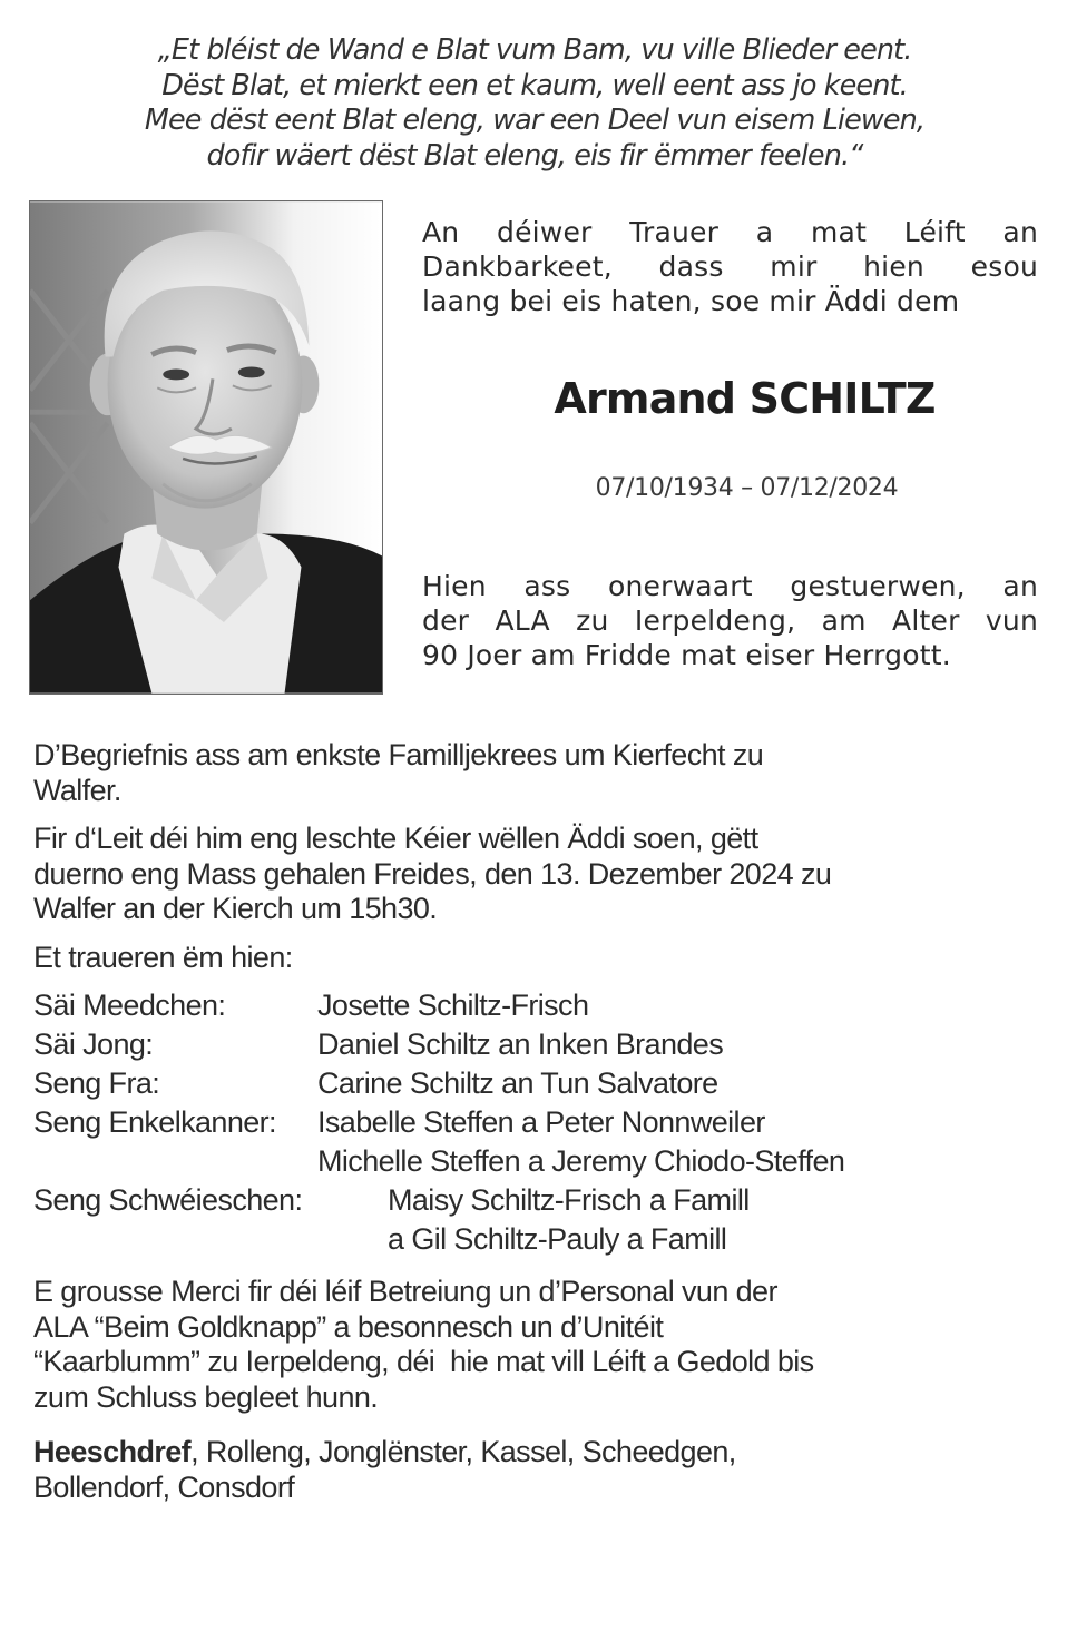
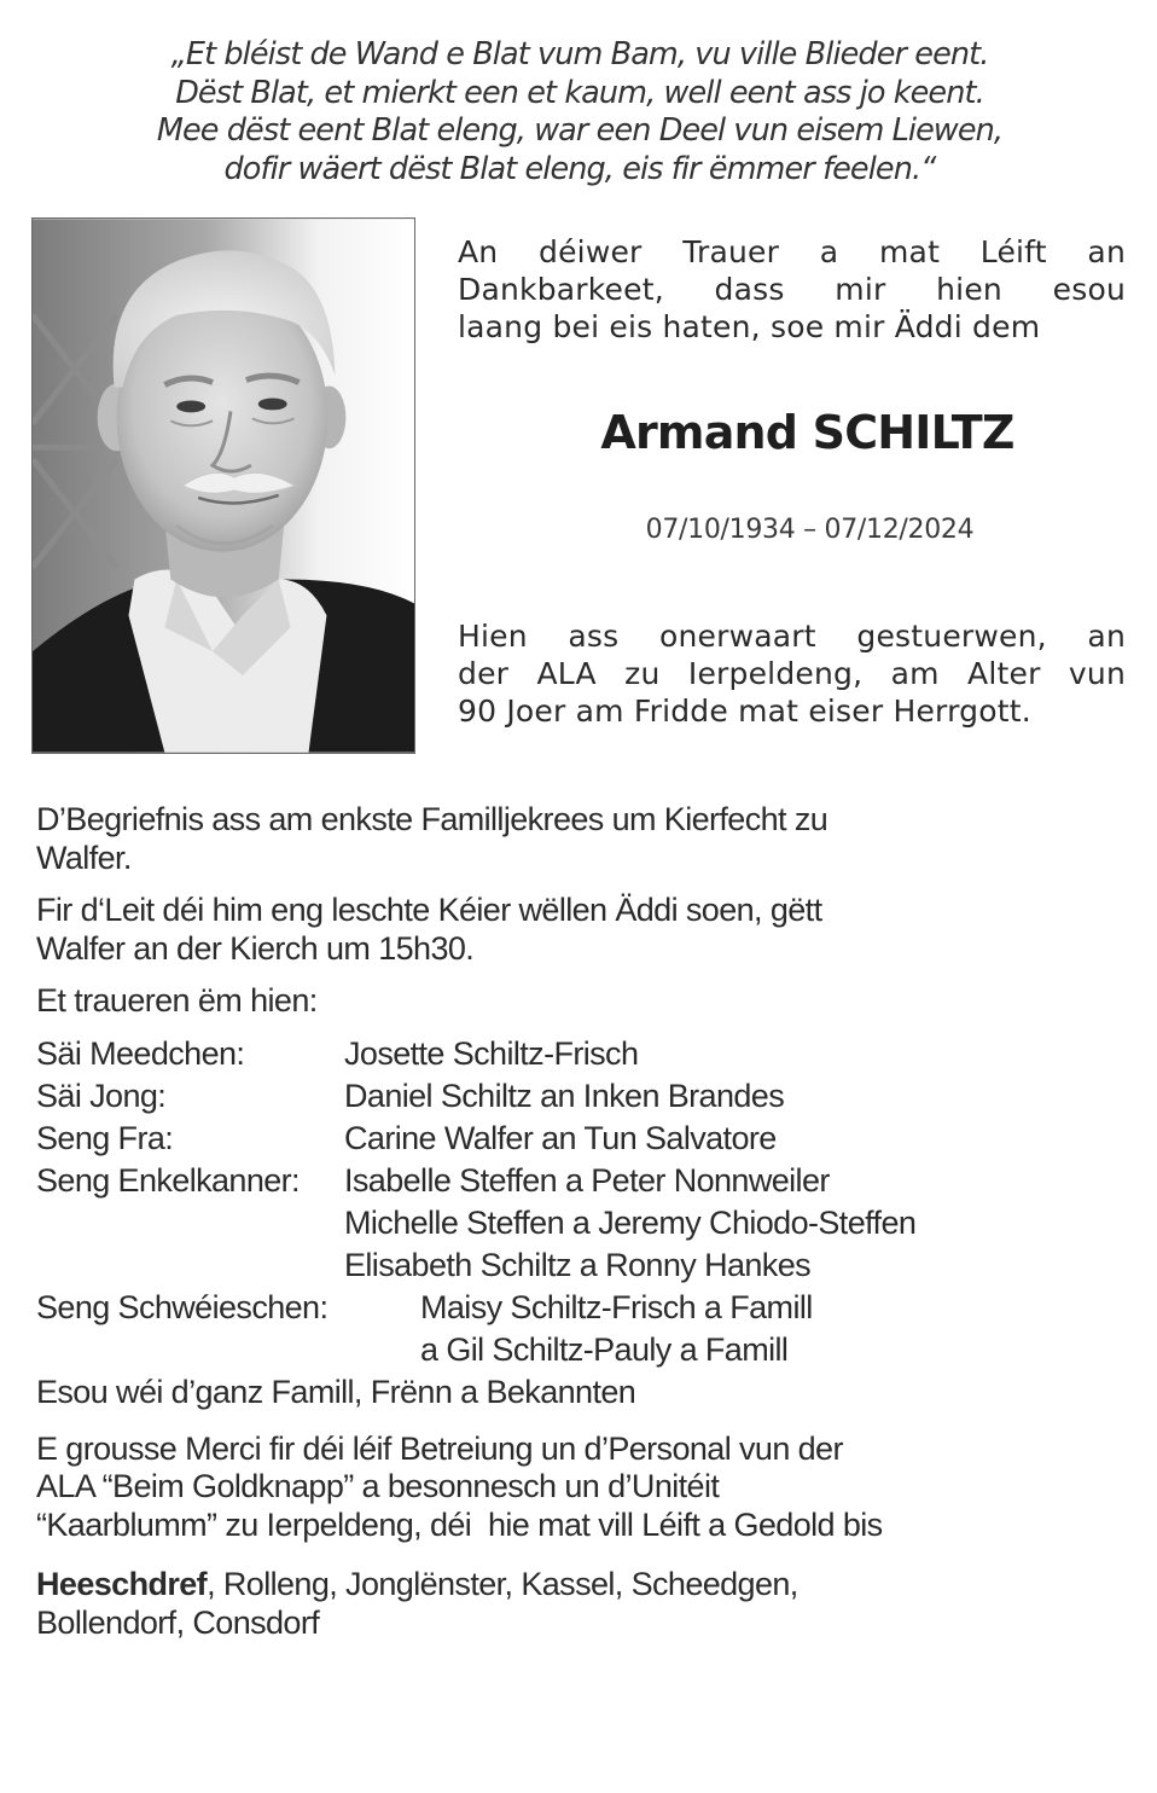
  „Et bléist de Wand e Blat vum Bam, vu ville Blieder eent.
  Dëst Blat, et mierkt een et kaum, well eent ass jo keent.
  Mee dëst eent Blat eleng, war een Deel vun eisem Liewen,
  dofir wäert dëst Blat eleng, eis fir ëmmer feelen.“
  An déiwer Trauer a mat Léift an
  Dankbarkeet, dass mir hien esou
  laang bei eis haten, soe mir Äddi dem
  Armand SCHILTZ
  07/10/1934 – 07/12/2024
  Hien ass onerwaart gestuerwen, an
  der ALA zu Ierpeldeng, am Alter vun
  90 Joer am Fridde mat eiser Herrgott.
  D’Begriefnis ass am enkste Familljekrees um Kierfecht zu
  Walfer.
  Fir d‘Leit déi him eng leschte Kéier wëllen Äddi soen, gëtt
- duerno eng Mass gehalen Freides, den 13. Dezember 2024 zu
  Walfer an der Kierch um 15h30.
  Et traueren ëm hien:
  Säi Meedchen:
  Josette Schiltz-Frisch
  Säi Jong:
  Daniel Schiltz an Inken Brandes
  Seng Fra:
- Carine Schiltz an Tun Salvatore
+ Carine Walfer an Tun Salvatore
  Seng Enkelkanner:
  Isabelle Steffen a Peter Nonnweiler
  Michelle Steffen a Jeremy Chiodo-Steffen
+ Elisabeth Schiltz a Ronny Hankes
  Seng Schwéieschen:
  Maisy Schiltz-Frisch a Famill
  a Gil Schiltz-Pauly a Famill
+ Esou wéi d’ganz Famill, Frënn a Bekannten
  E grousse Merci fir déi léif Betreiung un d’Personal vun der
  ALA “Beim Goldknapp” a besonnesch un d’Unitéit
  “Kaarblumm” zu Ierpeldeng, déi hie mat vill Léift a Gedold bis
- zum Schluss begleet hunn.
  Heeschdref, Rolleng, Jonglënster, Kassel, Scheedgen,
  Bollendorf, Consdorf
